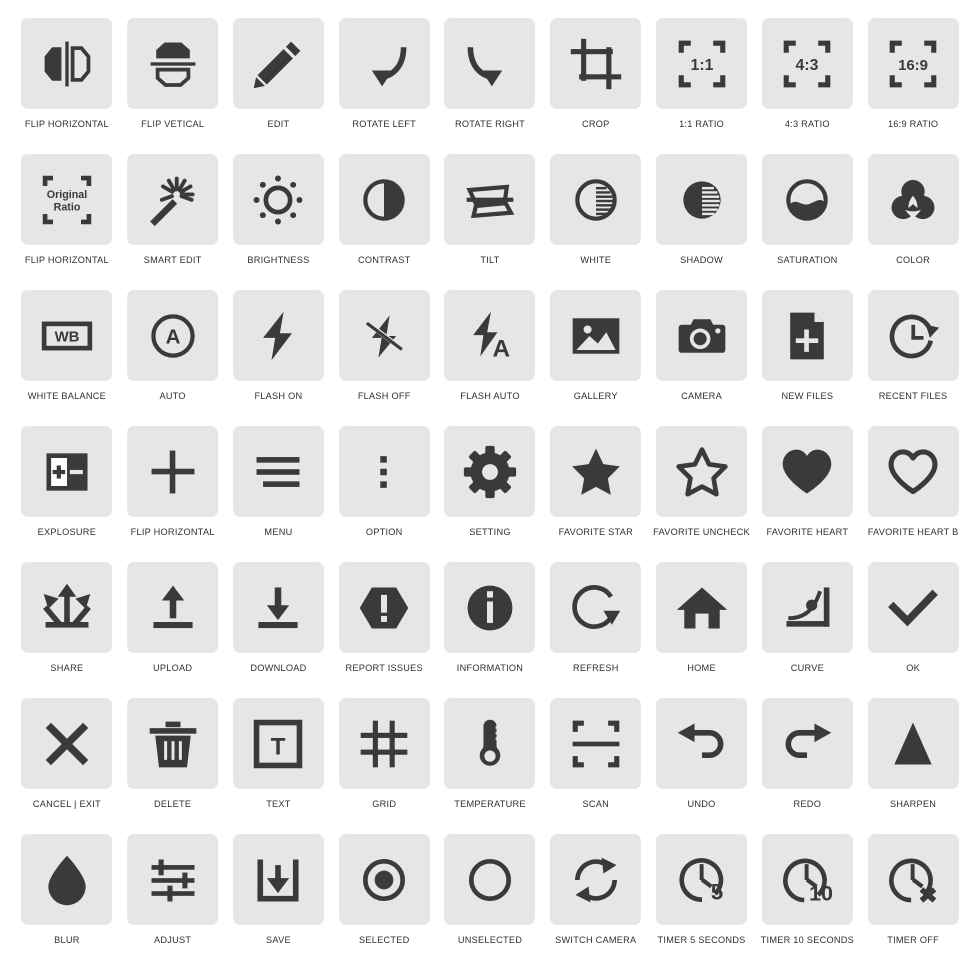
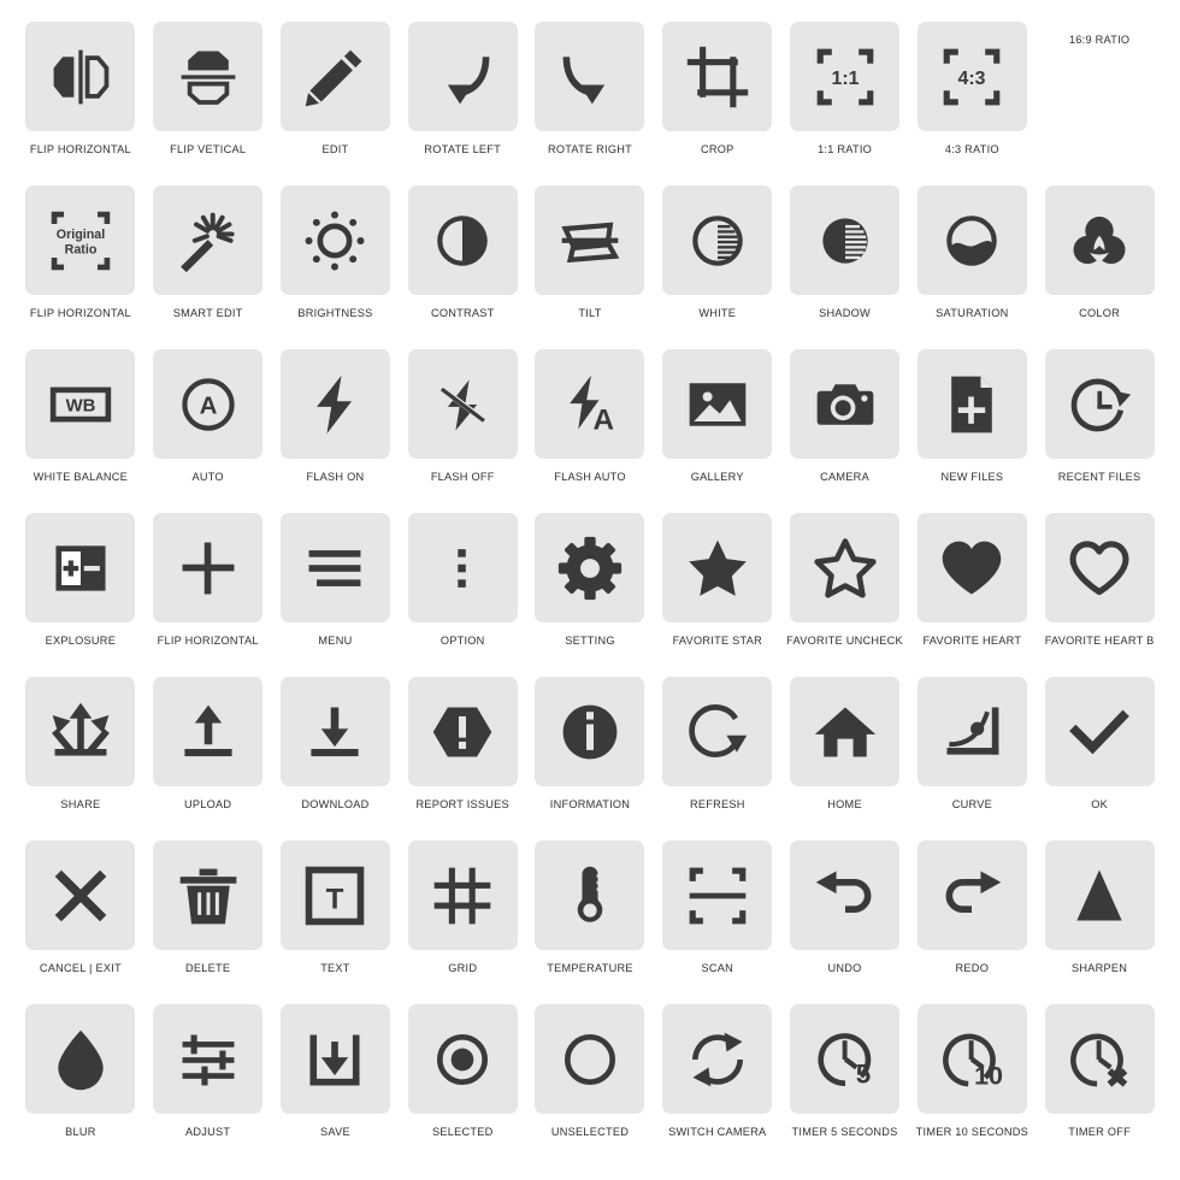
  FLIP HORIZONTAL
  FLIP VETICAL
  EDIT
  ROTATE LEFT
  ROTATE RIGHT
  CROP
  1:1
  1:1 RATIO
  4:3
  4:3 RATIO
- 16:9
  16:9 RATIO
  Original
  Ratio
  FLIP HORIZONTAL
  SMART EDIT
  BRIGHTNESS
  CONTRAST
  TILT
  WHITE
  SHADOW
  SATURATION
  COLOR
  WB
  WHITE BALANCE
  A
  AUTO
  FLASH ON
  FLASH OFF
  A
  FLASH AUTO
  GALLERY
  CAMERA
  NEW FILES
  RECENT FILES
  EXPLOSURE
  FLIP HORIZONTAL
  MENU
  OPTION
  SETTING
  FAVORITE STAR
  FAVORITE UNCHECK
  FAVORITE HEART
  FAVORITE HEART B
  SHARE
  UPLOAD
  DOWNLOAD
  REPORT ISSUES
  INFORMATION
  REFRESH
  HOME
  CURVE
  OK
  CANCEL | EXIT
  DELETE
  T
  TEXT
  GRID
  TEMPERATURE
  SCAN
  UNDO
  REDO
  SHARPEN
  BLUR
  ADJUST
  SAVE
  SELECTED
  UNSELECTED
  SWITCH CAMERA
  5
  TIMER 5 SECONDS
  10
  TIMER 10 SECONDS
  TIMER OFF
